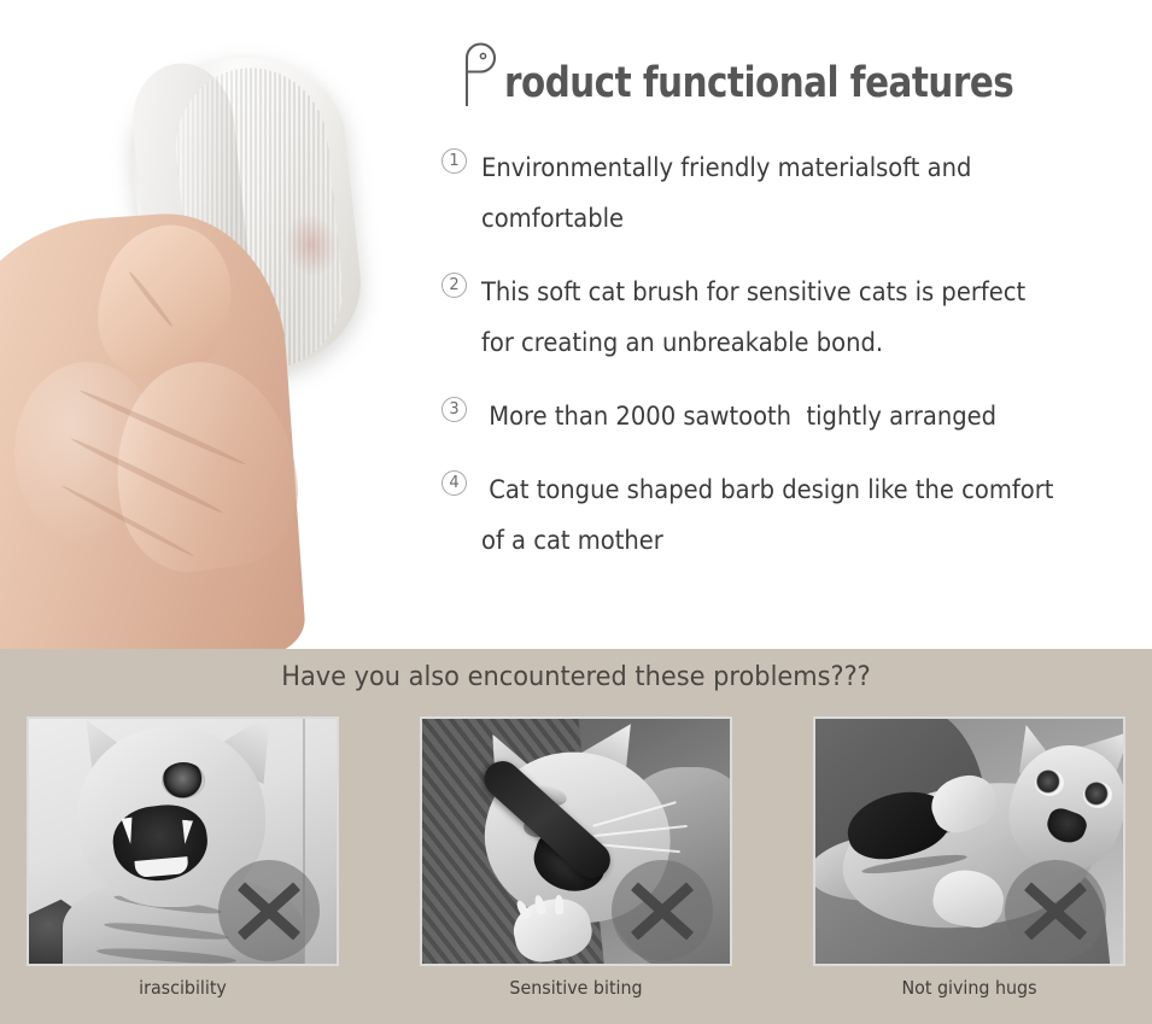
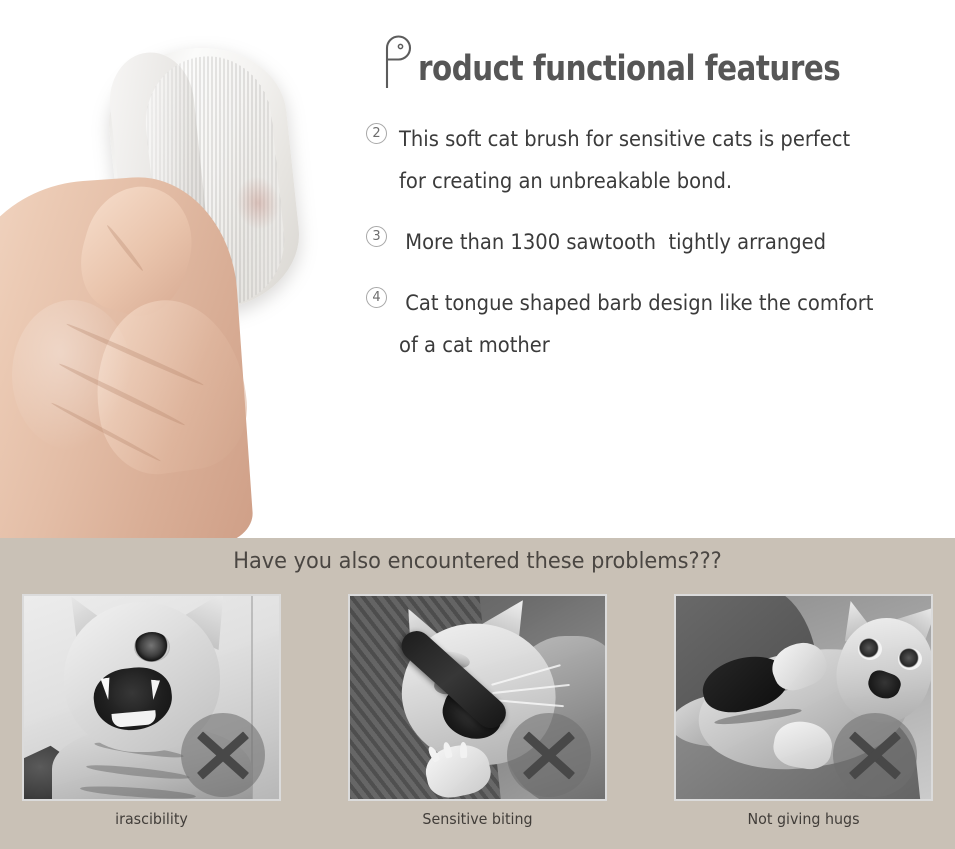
  roduct functional features
- 1
- Environmentally friendly materialsoft and comfortable
  2
  This soft cat brush for sensitive cats is perfect for creating an unbreakable bond.
  3
- More than 2000 sawtooth tightly arranged
+ More than 1300 sawtooth tightly arranged
  4
  Cat tongue shaped barb design like the comfort of a cat mother
  Have you also encountered these problems???
  irascibility
  Sensitive biting
  Not giving hugs
